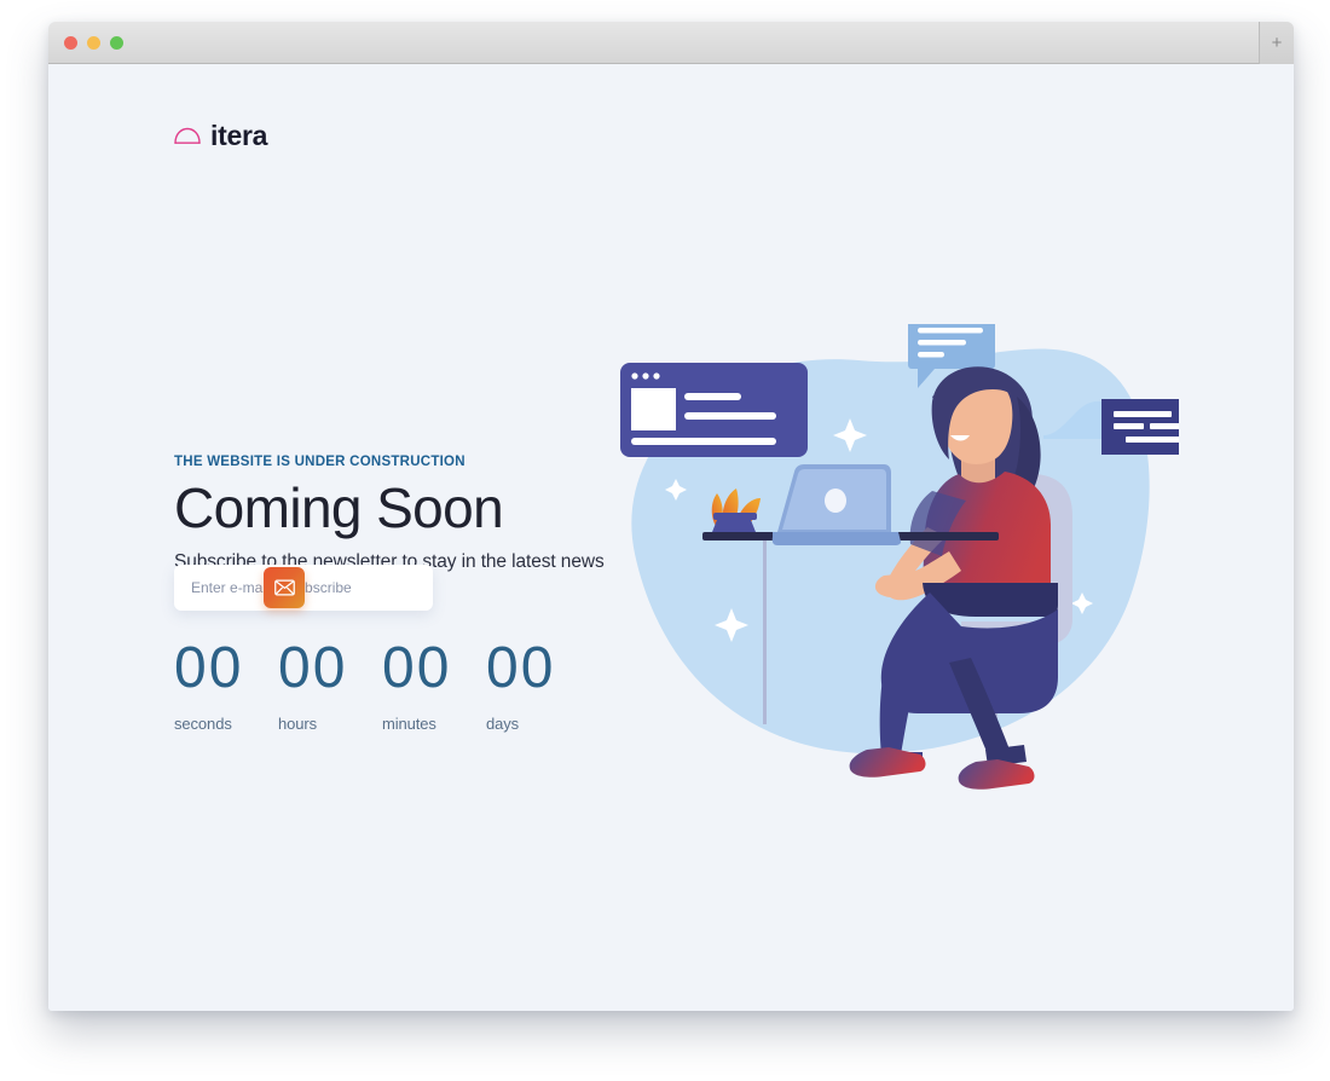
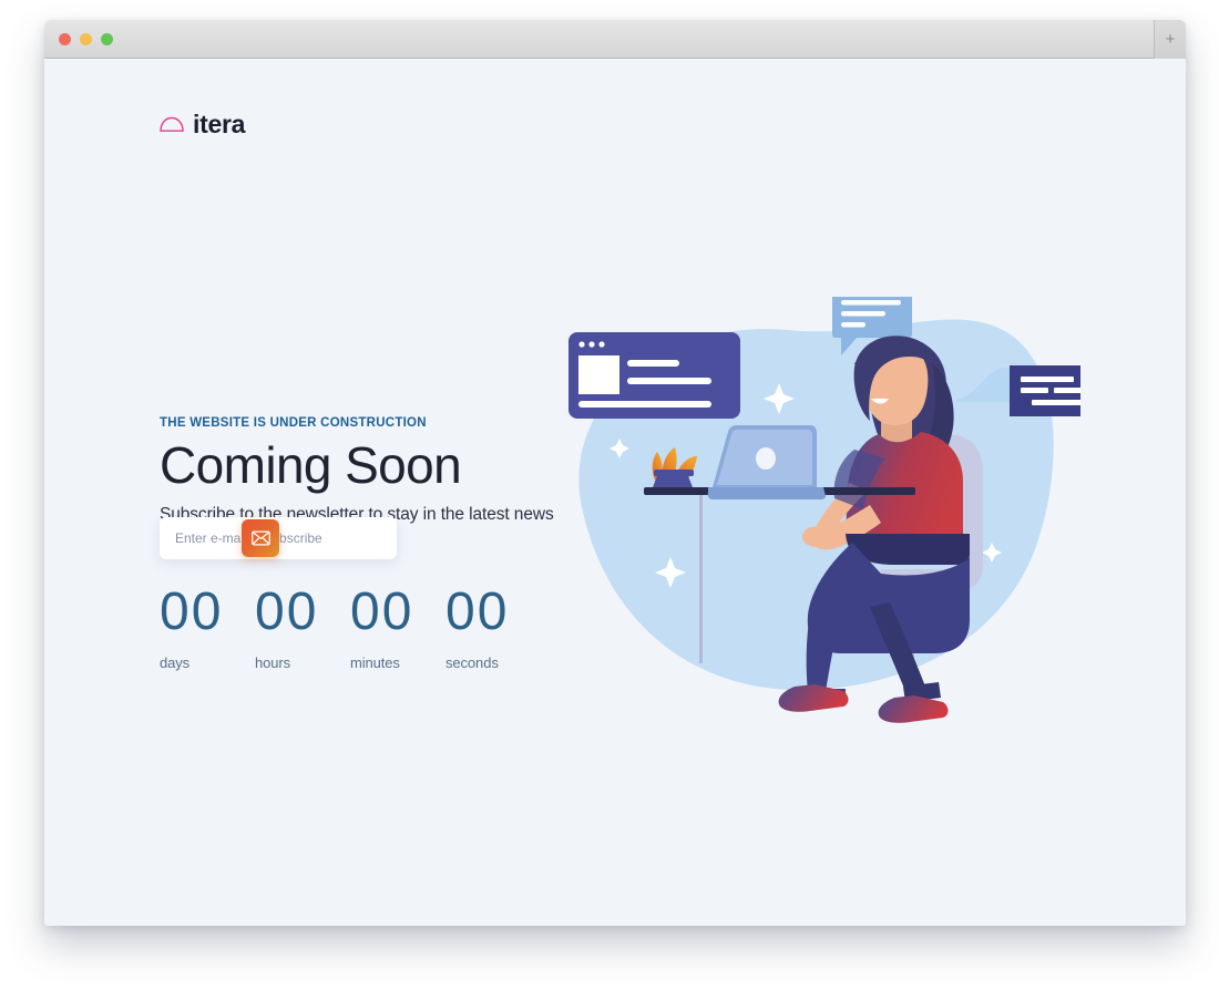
  +
  itera
  THE WEBSITE IS UNDER CONSTRUCTION
  Coming Soon
  Subscribe to the newsletter to stay in the latest news
  Enter e-ma bscribe
  00
- seconds
+ days
  00
  hours
  00
  minutes
  00
- days
+ seconds
